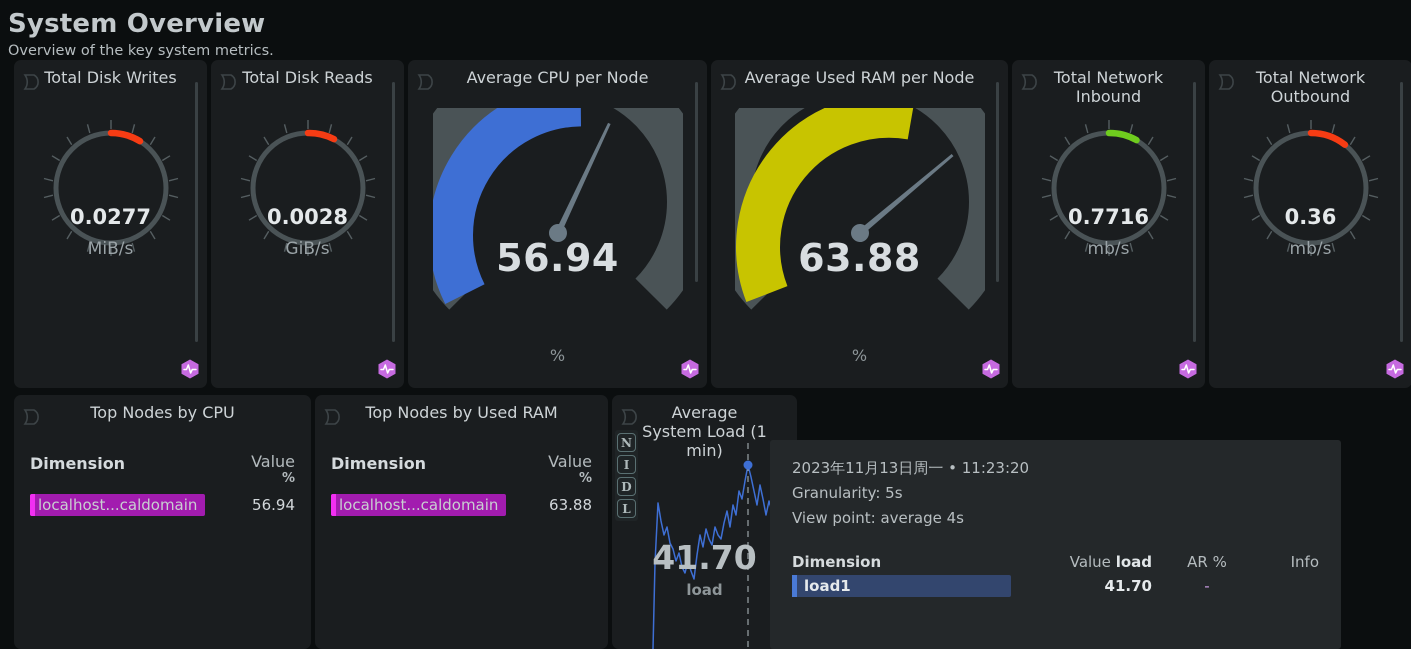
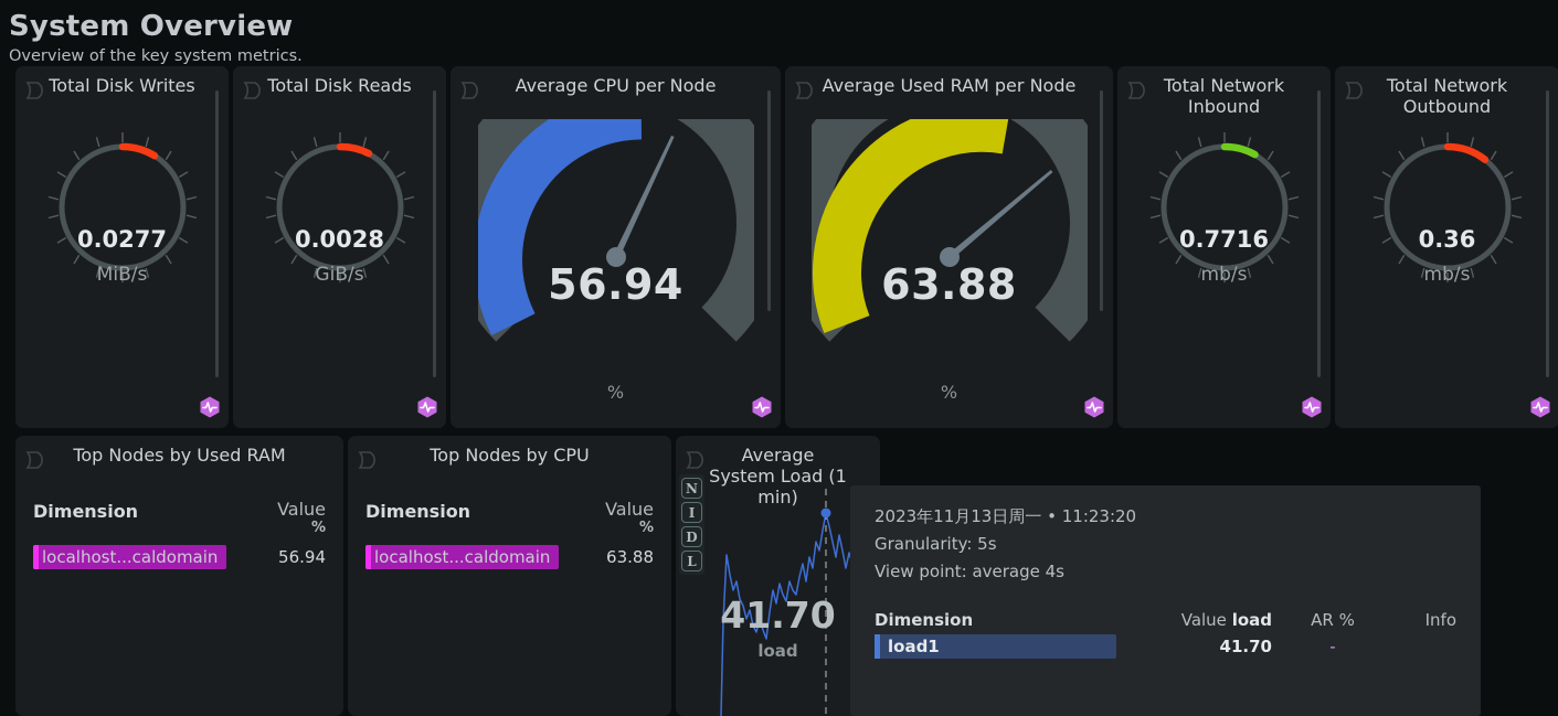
  System Overview
  Overview of the key system metrics.
  Total Disk Writes
  0.0277
  MiB/s
  Total Disk Reads
  0.0028
  GiB/s
  Average CPU per Node
  56.94
  %
  Average Used RAM per Node
  63.88
  %
  Total Network Inbound
  0.7716
  mb/s
  Total Network Outbound
  0.36
  mb/s
- Top Nodes by CPU
+ Top Nodes by Used RAM
  Dimension
  Value
  %
  localhost...caldomain
  56.94
- Top Nodes by Used RAM
+ Top Nodes by CPU
  Dimension
  Value
  %
  localhost...caldomain
  63.88
  Average System Load (1 min)
  N
  I
  D
  L
  41.70
  load
  2023年11月13日周一 • 11:23:20
  Granularity: 5s
  View point: average 4s
  Dimension
  Value load
  AR %
  Info
  load1
  41.70
  -
